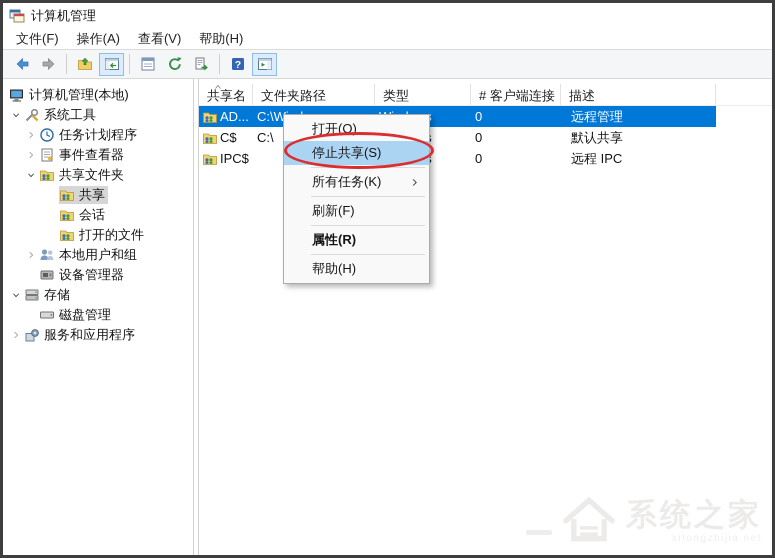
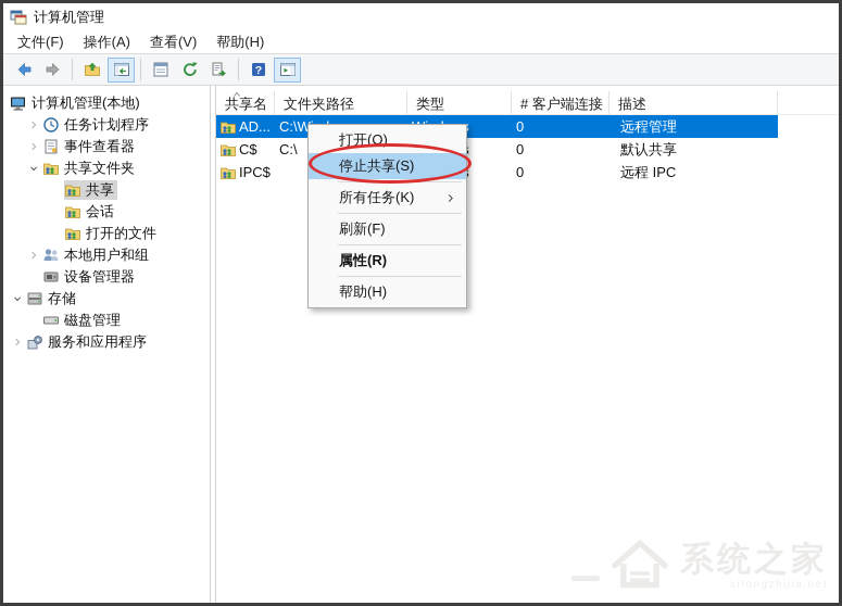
  计算机管理
  文件(F)
  操作(A)
  查看(V)
  帮助(H)
  计算机管理(本地)
- 系统工具
  任务计划程序
  事件查看器
  共享文件夹
  共享
  会话
  打开的文件
  本地用户和组
  设备管理器
  存储
  磁盘管理
  服务和应用程序
  共享名
  文件夹路径
  类型
  # 客户端连接
  描述
  AD...
  0
  远程管理
  C$
  C:\
  0
  默认共享
  IPC$
  0
  远程 IPC
  打开(O)
  停止共享(S)
  所有任务(K)
  刷新(F)
  属性(R)
  帮助(H)
